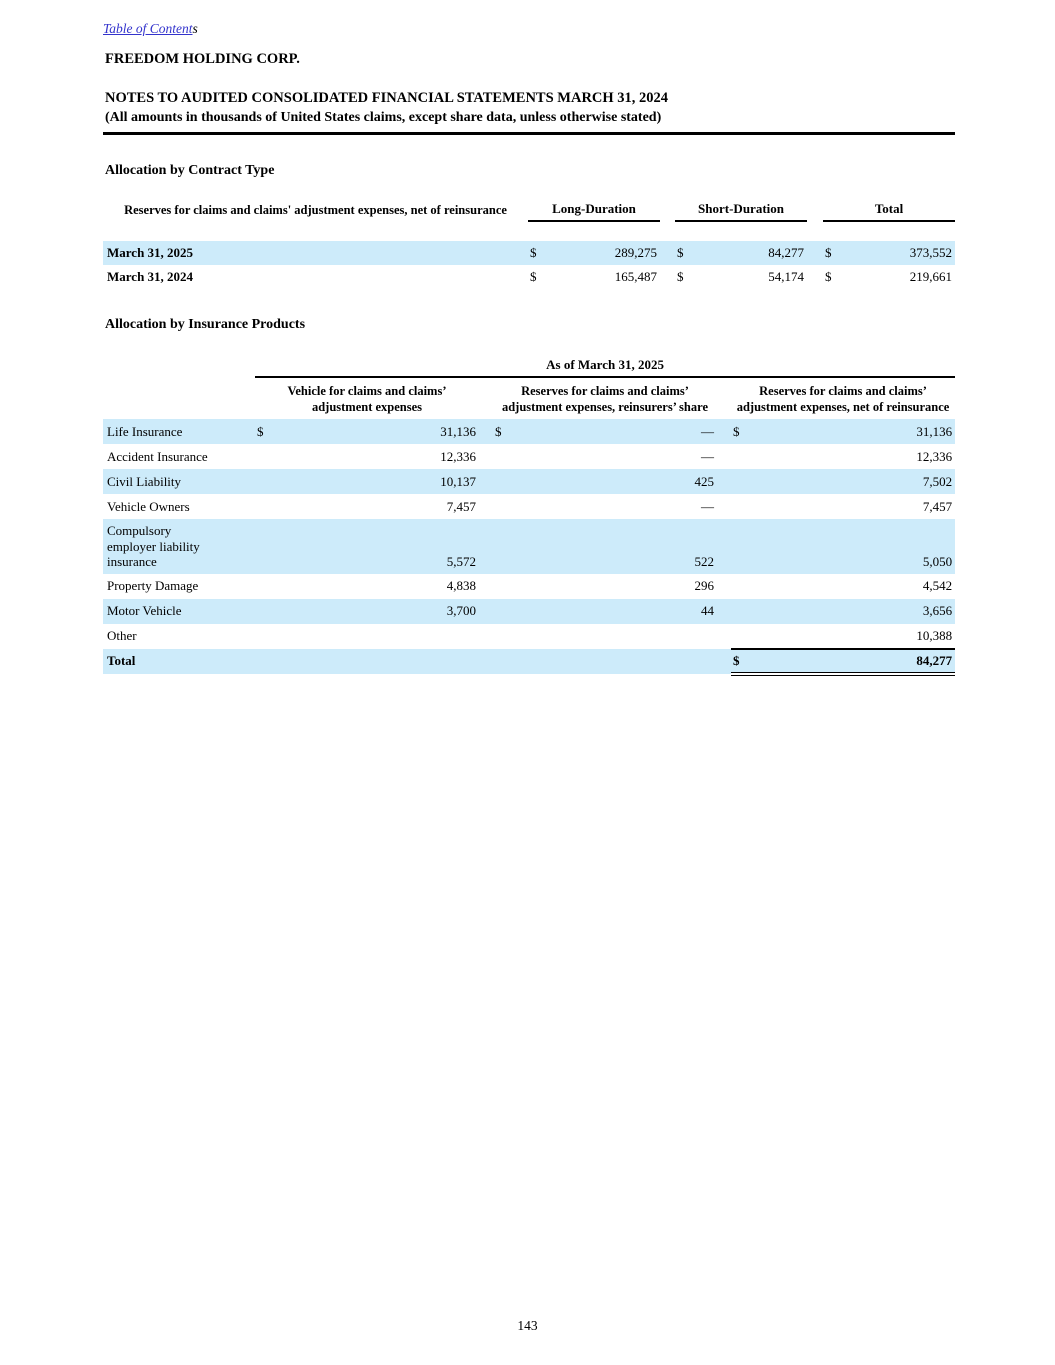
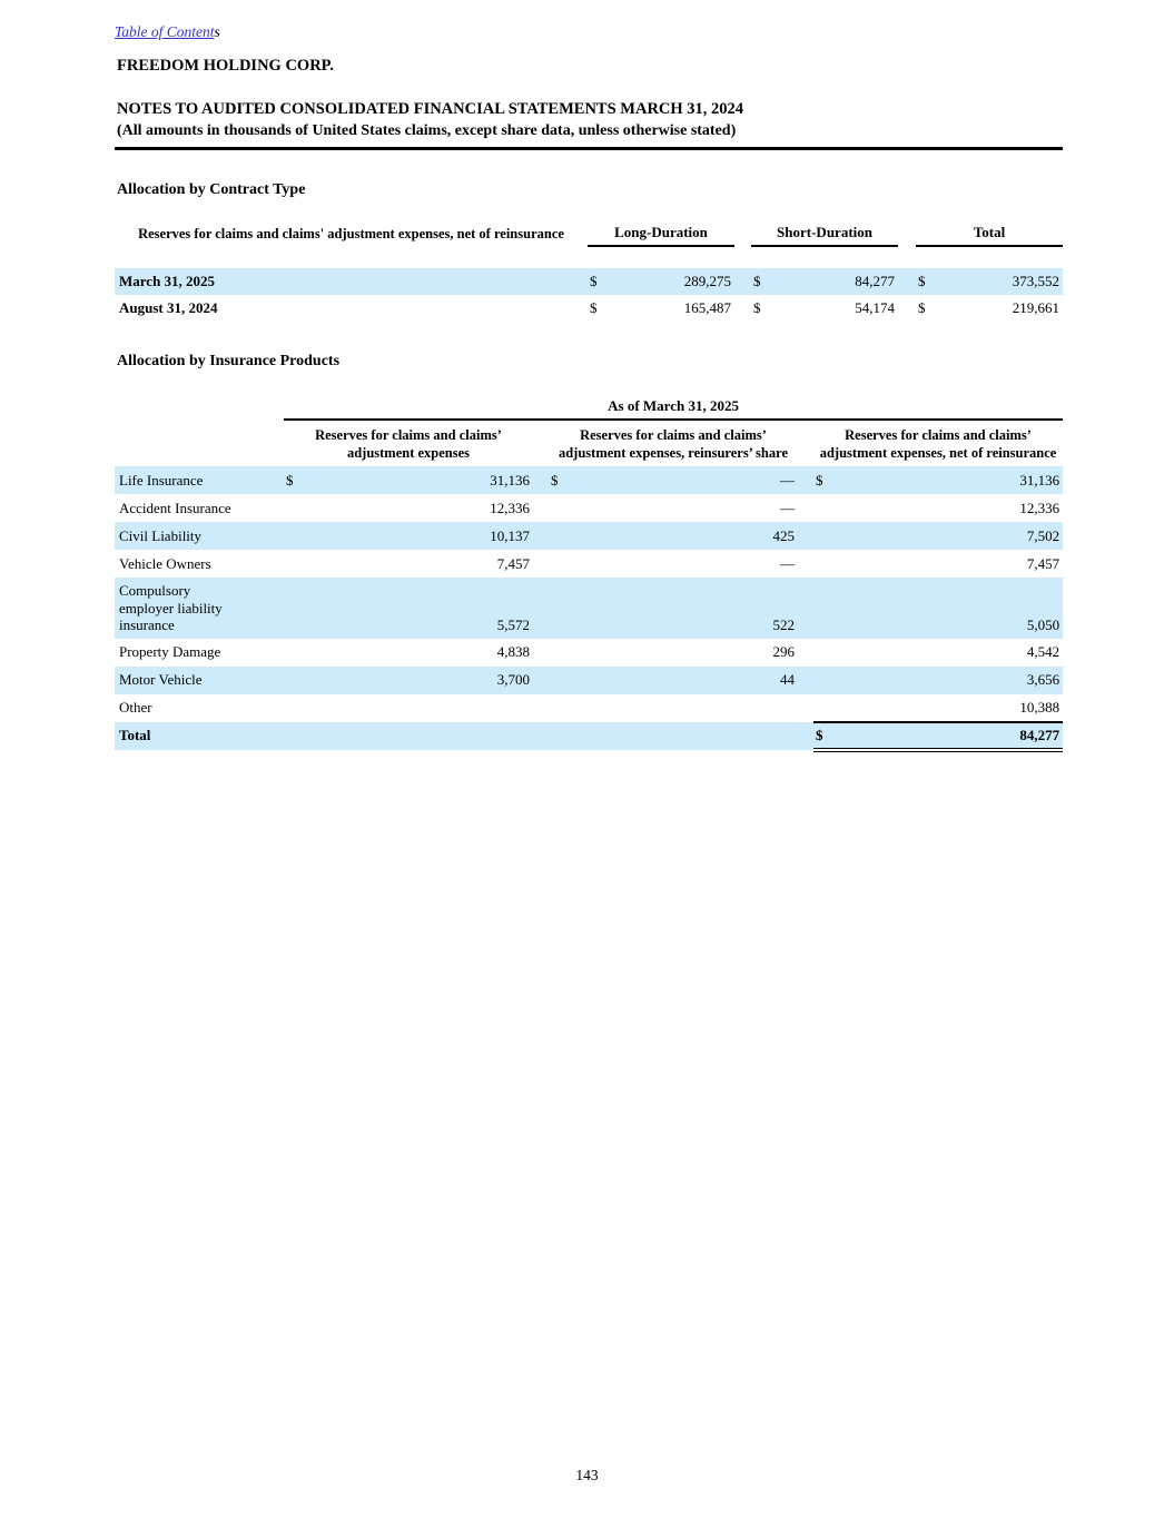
  Table of Contents
  FREEDOM HOLDING CORP.
  NOTES TO AUDITED CONSOLIDATED FINANCIAL STATEMENTS MARCH 31, 2024
  (All amounts in thousands of United States claims, except share data, unless otherwise stated)
  Allocation by Contract Type
  Reserves for claims and claims' adjustment expenses, net of reinsurance	Long-Duration		Short-Duration		Total
  March 31, 2025	$	289,275		$	84,277		$	373,552
- March 31, 2024	$	165,487		$	54,174		$	219,661
+ August 31, 2024	$	165,487		$	54,174		$	219,661
  Allocation by Insurance Products
  	As of March 31, 2025
- 	Vehicle for claims and claims’ adjustment expenses		Reserves for claims and claims’ adjustment expenses, reinsurers’ share		Reserves for claims and claims’ adjustment expenses, net of reinsurance
+ 	Reserves for claims and claims’ adjustment expenses		Reserves for claims and claims’ adjustment expenses, reinsurers’ share		Reserves for claims and claims’ adjustment expenses, net of reinsurance
  Life Insurance	$	31,136		$	—		$	31,136
  Accident Insurance		12,336			—			12,336
  Civil Liability		10,137			425			7,502
  Vehicle Owners		7,457			—			7,457
  Compulsory employer liability insurance		5,572			522			5,050
  Property Damage		4,838			296			4,542
  Motor Vehicle		3,700			44			3,656
  Other								10,388
  Total							$	84,277
  143
